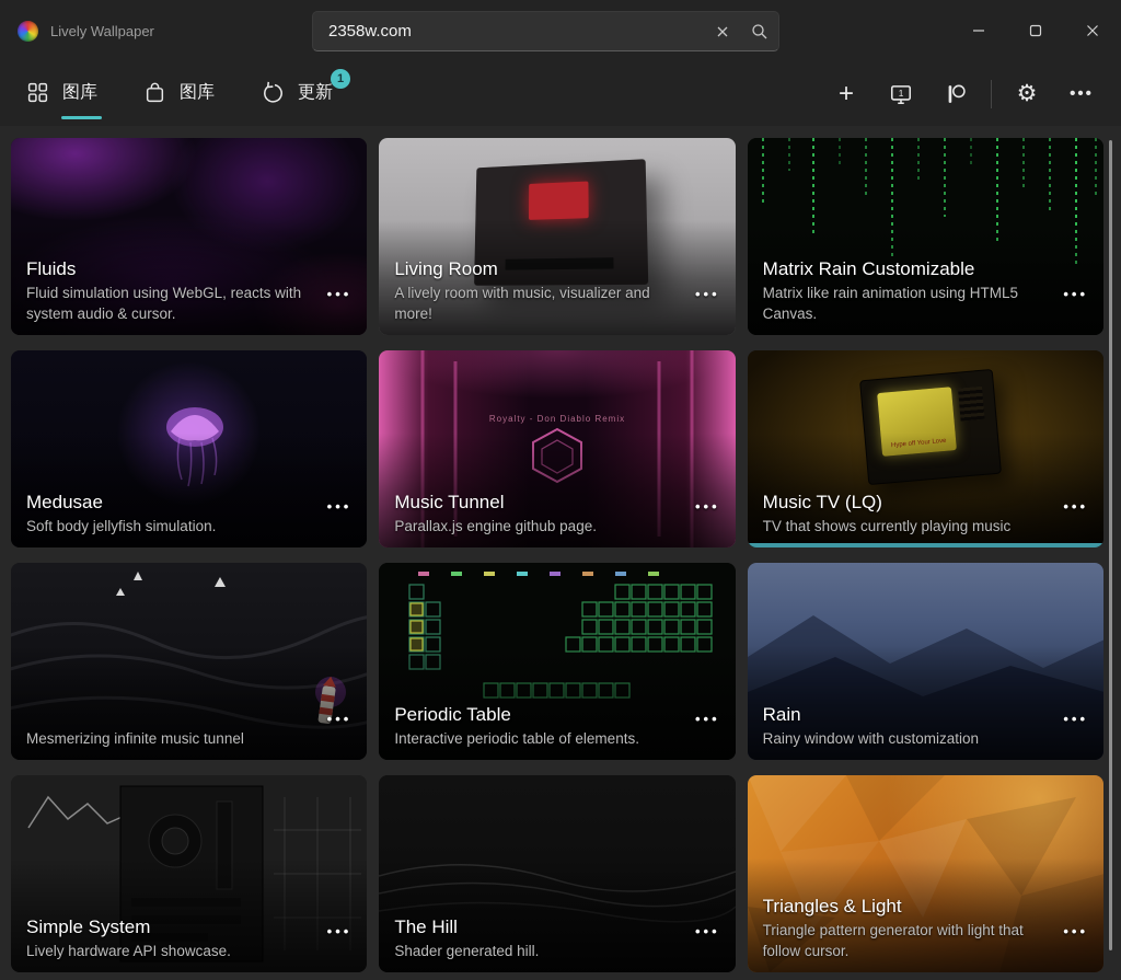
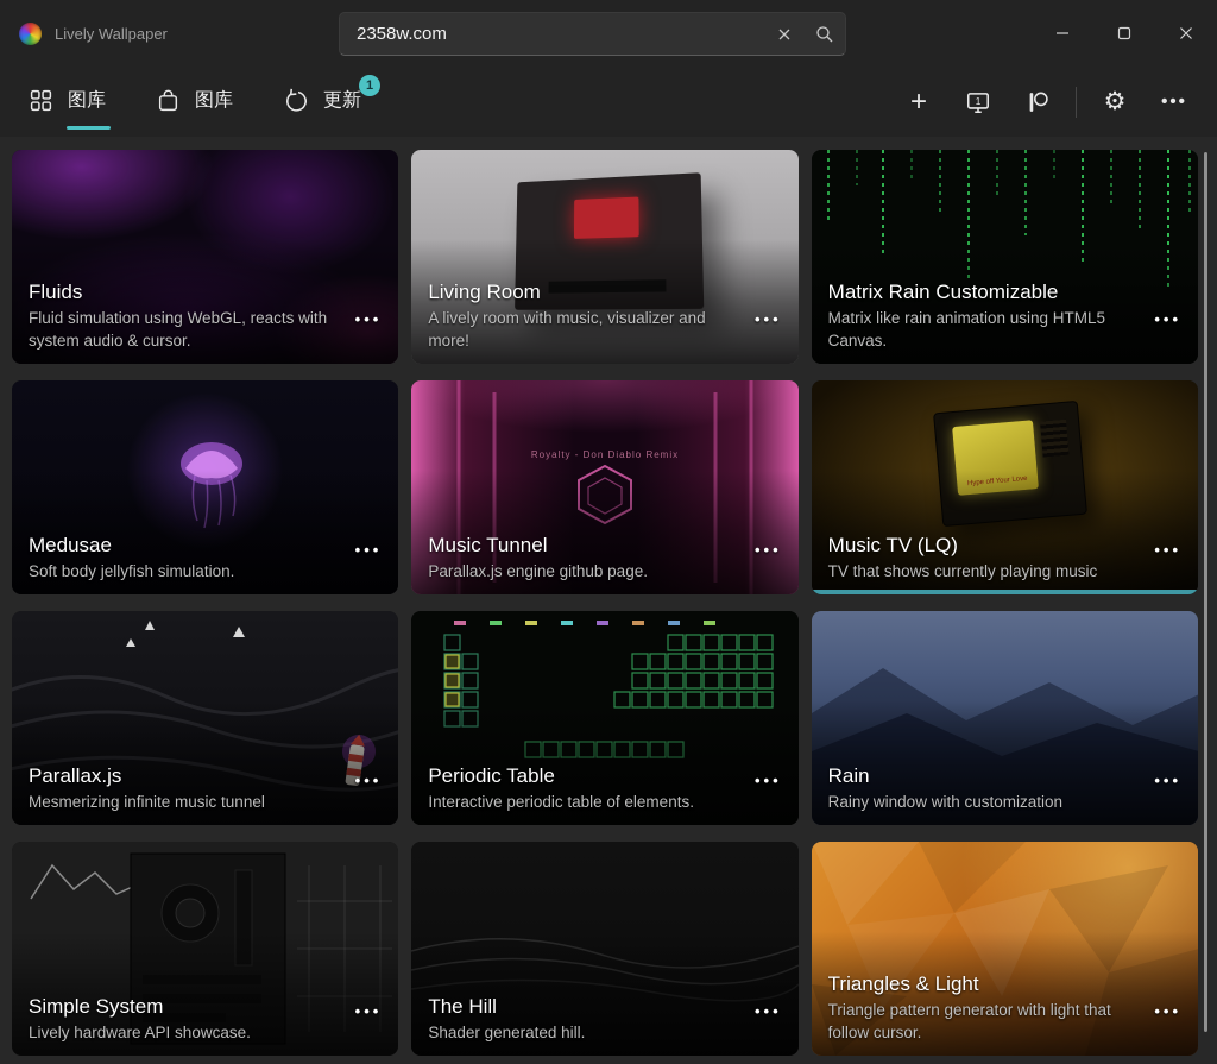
  Lively Wallpaper
  2358w.com
  图库
  图库
  更新
  1
  +
  1
  ⚙
  •••
  Fluids
  Fluid simulation using WebGL, reacts with system audio & cursor.
  •••
  Living Room
  A lively room with music, visualizer and more!
  •••
  Matrix Rain Customizable
  Matrix like rain animation using HTML5 Canvas.
  •••
  Medusae
  Soft body jellyfish simulation.
  •••
  Music Tunnel
  Parallax.js engine github page.
  •••
  Music TV (LQ)
  TV that shows currently playing music
  •••
+ Parallax.js
  Mesmerizing infinite music tunnel
  •••
  Periodic Table
  Interactive periodic table of elements.
  •••
  Rain
  Rainy window with customization
  •••
  Simple System
  Lively hardware API showcase.
  •••
  The Hill
  Shader generated hill.
  •••
  Triangles & Light
  Triangle pattern generator with light that follow cursor.
  •••
